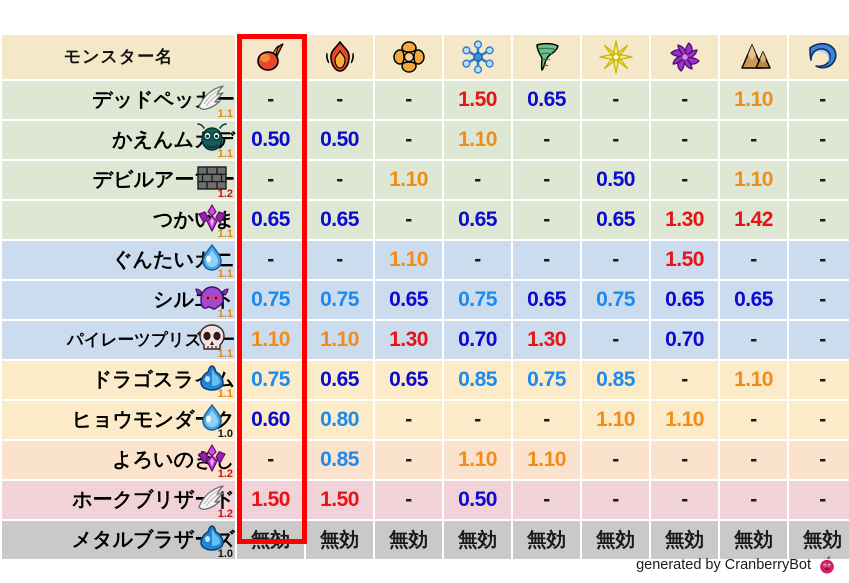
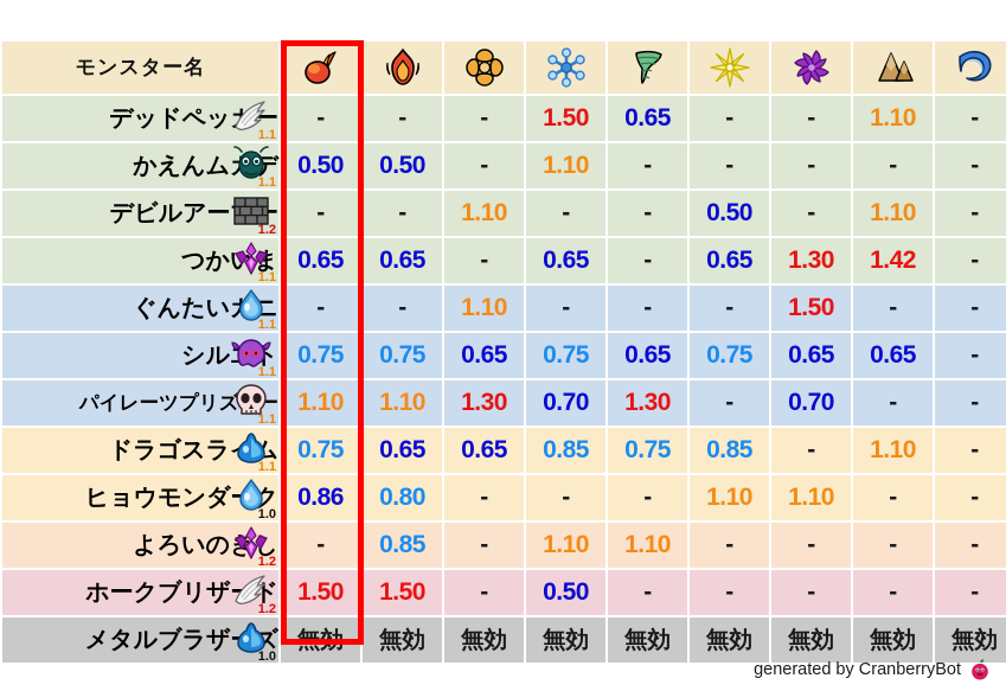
  モンスター名
  デッドペッー1.1	-	-	-	1.50	0.65	-	-	1.10	-
  かえんムデ1.1	0.50	0.50	-	1.10	-	-	-	-	-
  デビルアー1.2	-	-	1.10	-	-	0.50	-	1.10	-
  つかま1.1	0.65	0.65	-	0.65	-	0.65	1.30	1.42	-
  ぐんたいニ1.1	-	-	1.10	-	-	-	1.50	-	-
  シルト1.1	0.75	0.75	0.65	0.75	0.65	0.75	0.65	0.65	-
  パイレーツプリズー1.1	1.10	1.10	1.30	0.70	1.30	-	0.70	-	-
  ドラゴスラム1.1	0.75	0.65	0.65	0.85	0.75	0.85	-	1.10	-
- ヒョウモンダク1.0	0.60	0.80	-	-	-	1.10	1.10	-	-
+ ヒョウモンダク1.0	0.86	0.80	-	-	-	1.10	1.10	-	-
  よろいのし1.2	-	0.85	-	1.10	1.10	-	-	-	-
  ホークブリザド1.2	1.50	1.50	-	0.50	-	-	-	-	-
  メタルブラザズ1.0	無効	無効	無効	無効	無効	無効	無効	無効	無効
  generated by CranberryBot
